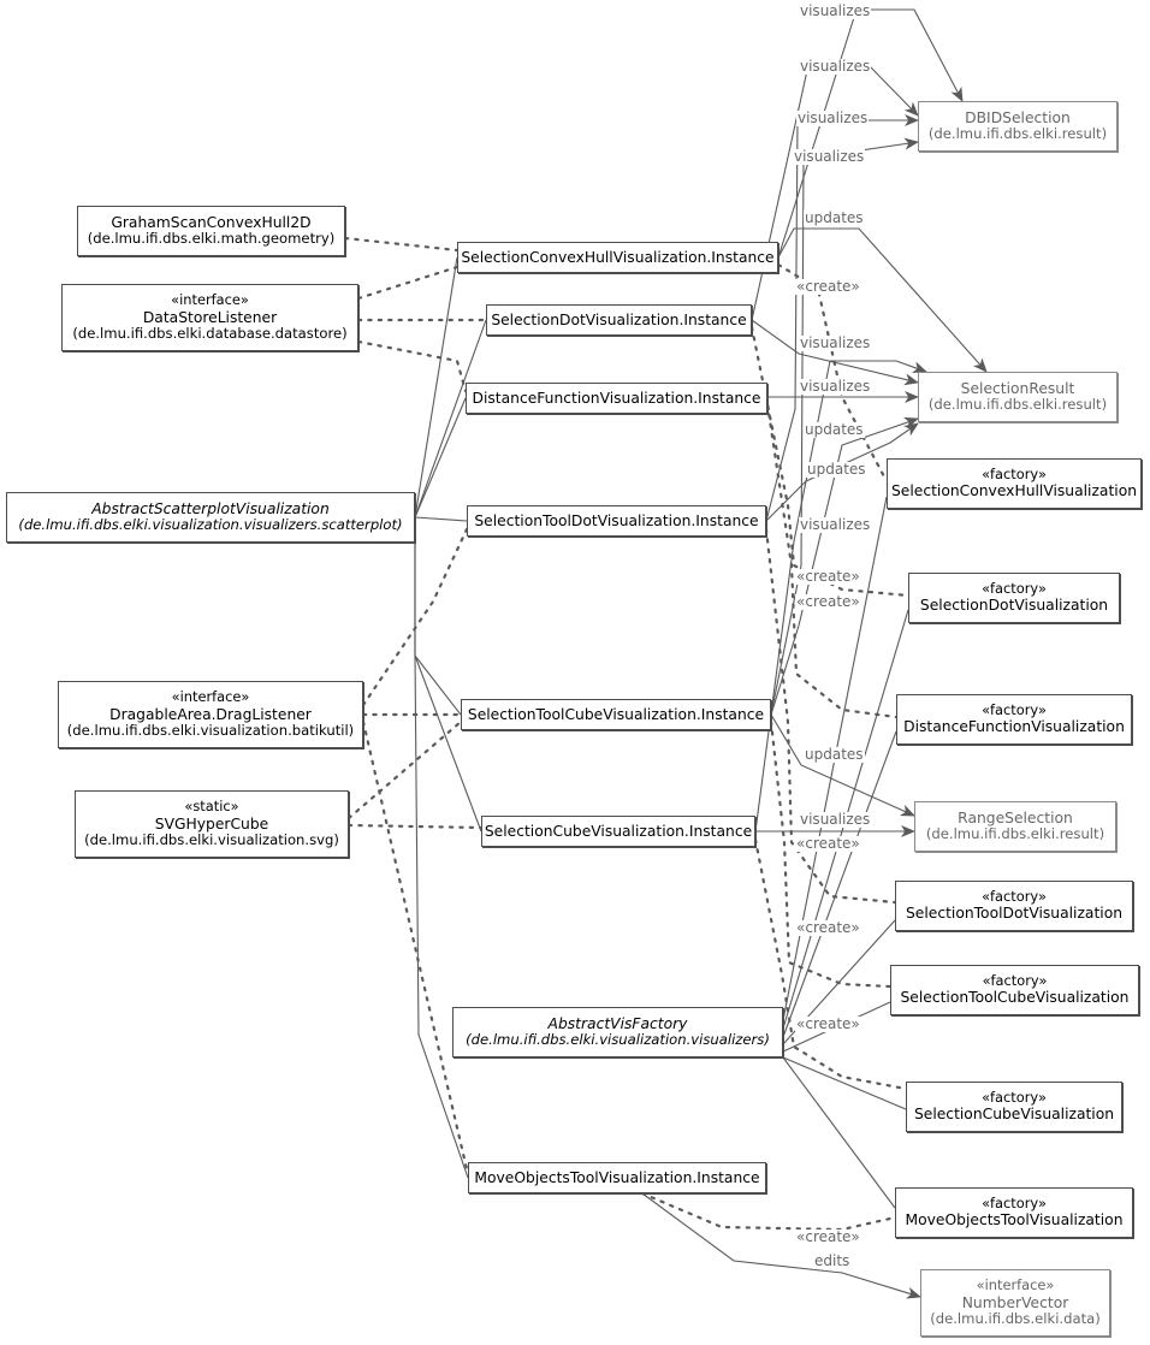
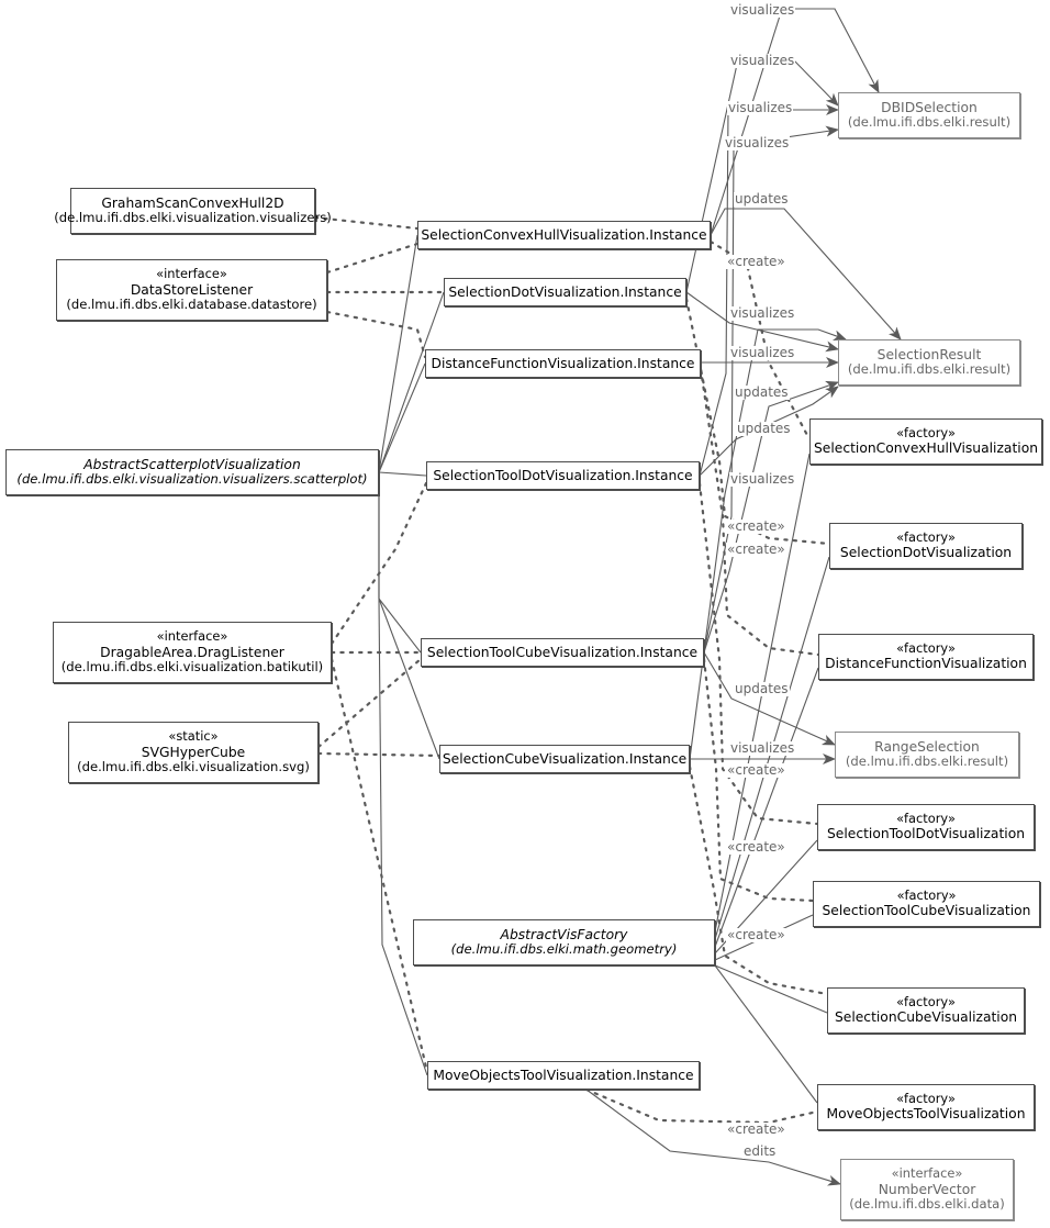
  GrahamScanConvexHull2D
- (de.lmu.ifi.dbs.elki.math.geometry)
+ (de.lmu.ifi.dbs.elki.visualization.visualizers)
  «interface»
  DataStoreListener
  (de.lmu.ifi.dbs.elki.database.datastore)
  AbstractScatterplotVisualization
  (de.lmu.ifi.dbs.elki.visualization.visualizers.scatterplot)
  «interface»
  DragableArea.DragListener
  (de.lmu.ifi.dbs.elki.visualization.batikutil)
  «static»
  SVGHyperCube
  (de.lmu.ifi.dbs.elki.visualization.svg)
  SelectionConvexHullVisualization.Instance
  SelectionDotVisualization.Instance
  DistanceFunctionVisualization.Instance
  SelectionToolDotVisualization.Instance
  SelectionToolCubeVisualization.Instance
  SelectionCubeVisualization.Instance
  AbstractVisFactory
- (de.lmu.ifi.dbs.elki.visualization.visualizers)
+ (de.lmu.ifi.dbs.elki.math.geometry)
  MoveObjectsToolVisualization.Instance
  DBIDSelection
  (de.lmu.ifi.dbs.elki.result)
  SelectionResult
  (de.lmu.ifi.dbs.elki.result)
  «factory»
  SelectionConvexHullVisualization
  «factory»
  SelectionDotVisualization
  «factory»
  DistanceFunctionVisualization
  RangeSelection
  (de.lmu.ifi.dbs.elki.result)
  «factory»
  SelectionToolDotVisualization
  «factory»
  SelectionToolCubeVisualization
  «factory»
  SelectionCubeVisualization
  «factory»
  MoveObjectsToolVisualization
  «interface»
  NumberVector
  (de.lmu.ifi.dbs.elki.data)
  visualizes
  visualizes
  visualizes
  visualizes
  updates
  «create»
  visualizes
  visualizes
  updates
  updates
  visualizes
  «create»
  «create»
  updates
  visualizes
  «create»
  «create»
  «create»
  «create»
  edits
